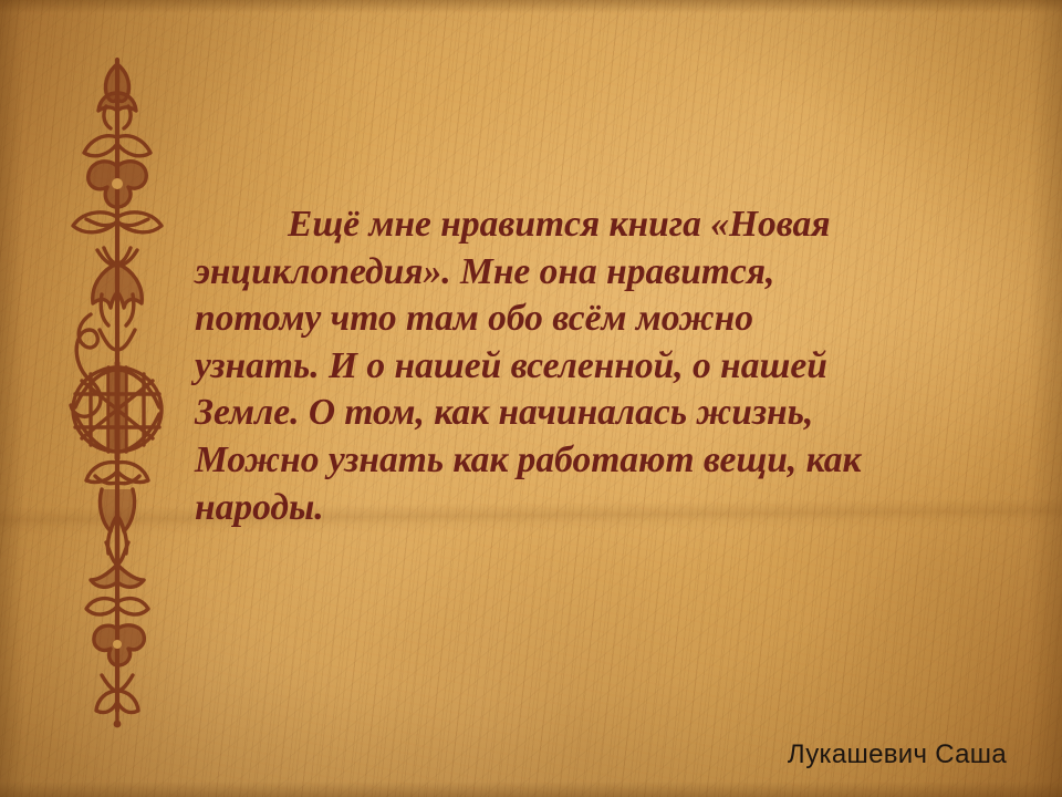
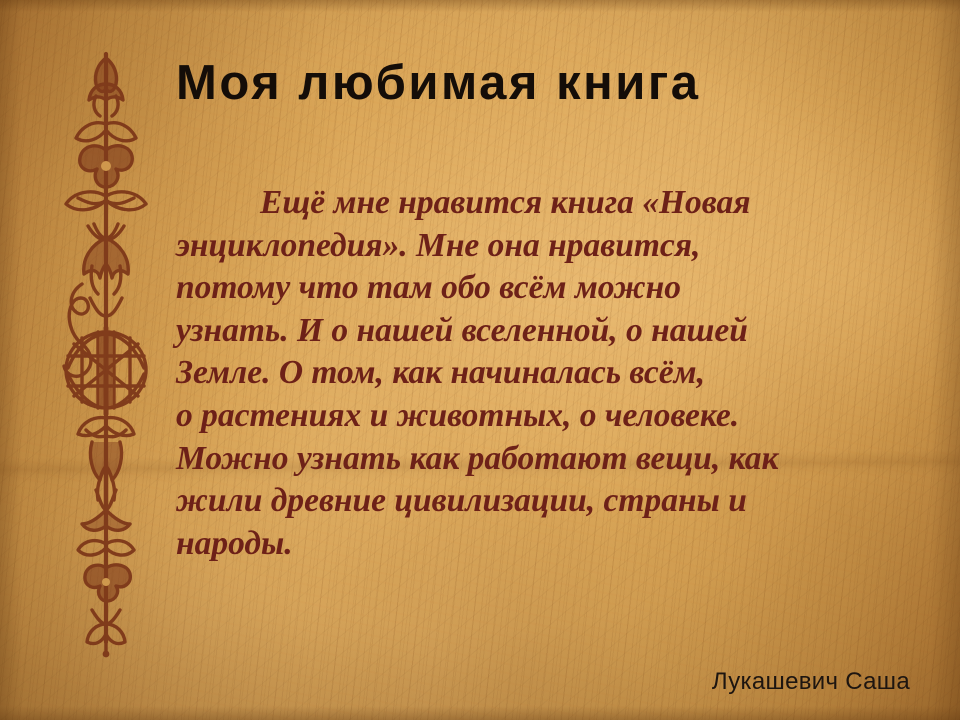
+ Моя любимая книга
  Ещё мне нравится книга «Новая
  энциклопедия». Мне она нравится,
  потому что там обо всём можно
  узнать. И о нашей вселенной, о нашей
- Земле. О том, как начиналась жизнь,
+ Земле. О том, как начиналась всём,
+ о растениях и животных, о человеке.
  Можно узнать как работают вещи, как
+ жили древние цивилизации, страны и
  народы.
  Лукашевич Саша
